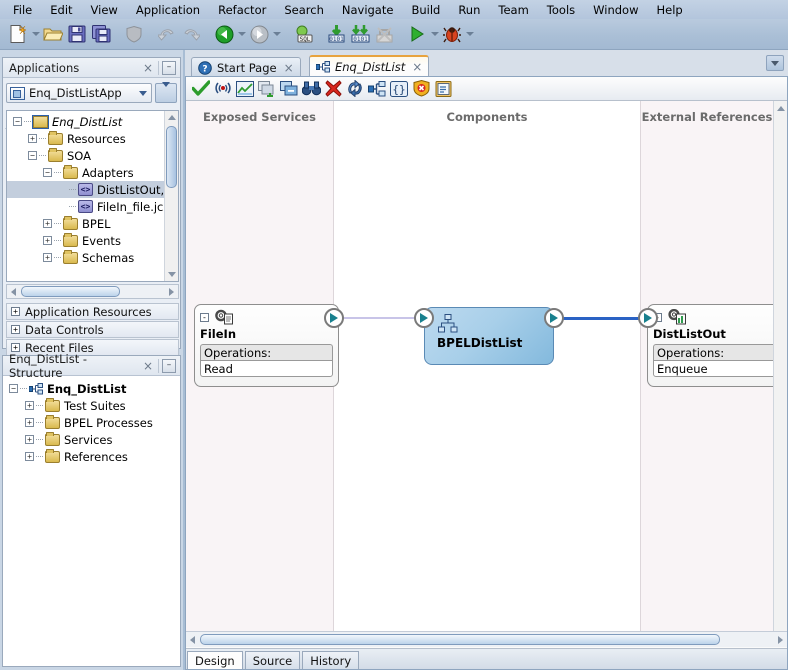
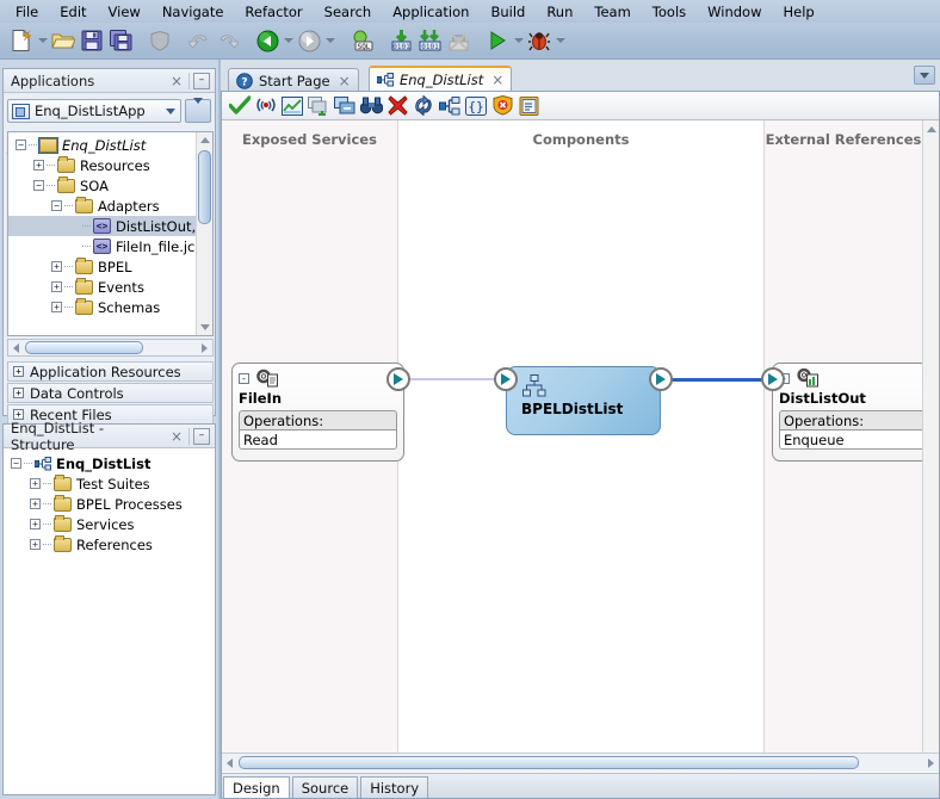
  File
  Edit
  View
- Application
+ Navigate
  Refactor
  Search
- Navigate
+ Application
  Build
  Run
  Team
  Tools
  Window
  Help
  Applications
  ×
  –
  Enq_DistListApp
  −
  Enq_DistList
  +
  Resources
  −
  SOA
  −
  Adapters
  <>
  DistListOut,
  <>
  FileIn_file.jc
  +
  BPEL
  +
  Events
  +
  Schemas
  +
  Application Resources
  +
  Data Controls
  +
  Recent Files
  Enq_DistList - Structure
  ×
  –
  −
  Enq_DistList
  +
  Test Suites
  +
  BPEL Processes
  +
  Services
  +
  References
  ?
  Start Page
  ×
  Enq_DistList
  ×
  {}
  Exposed Services
  Components
  External References
  -
  FileIn
  Operations:
  Read
  BPELDistList
  DistListOut
  Operations:
  Enqueue
  Design
  Source
  History
